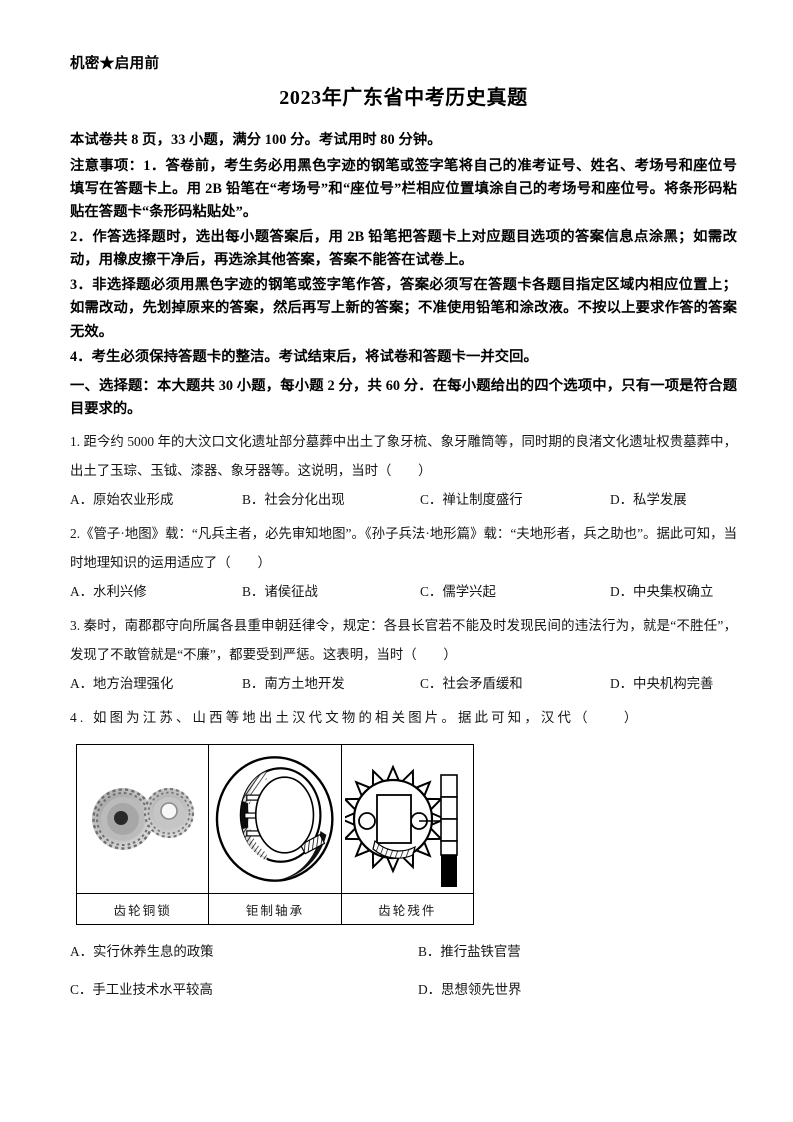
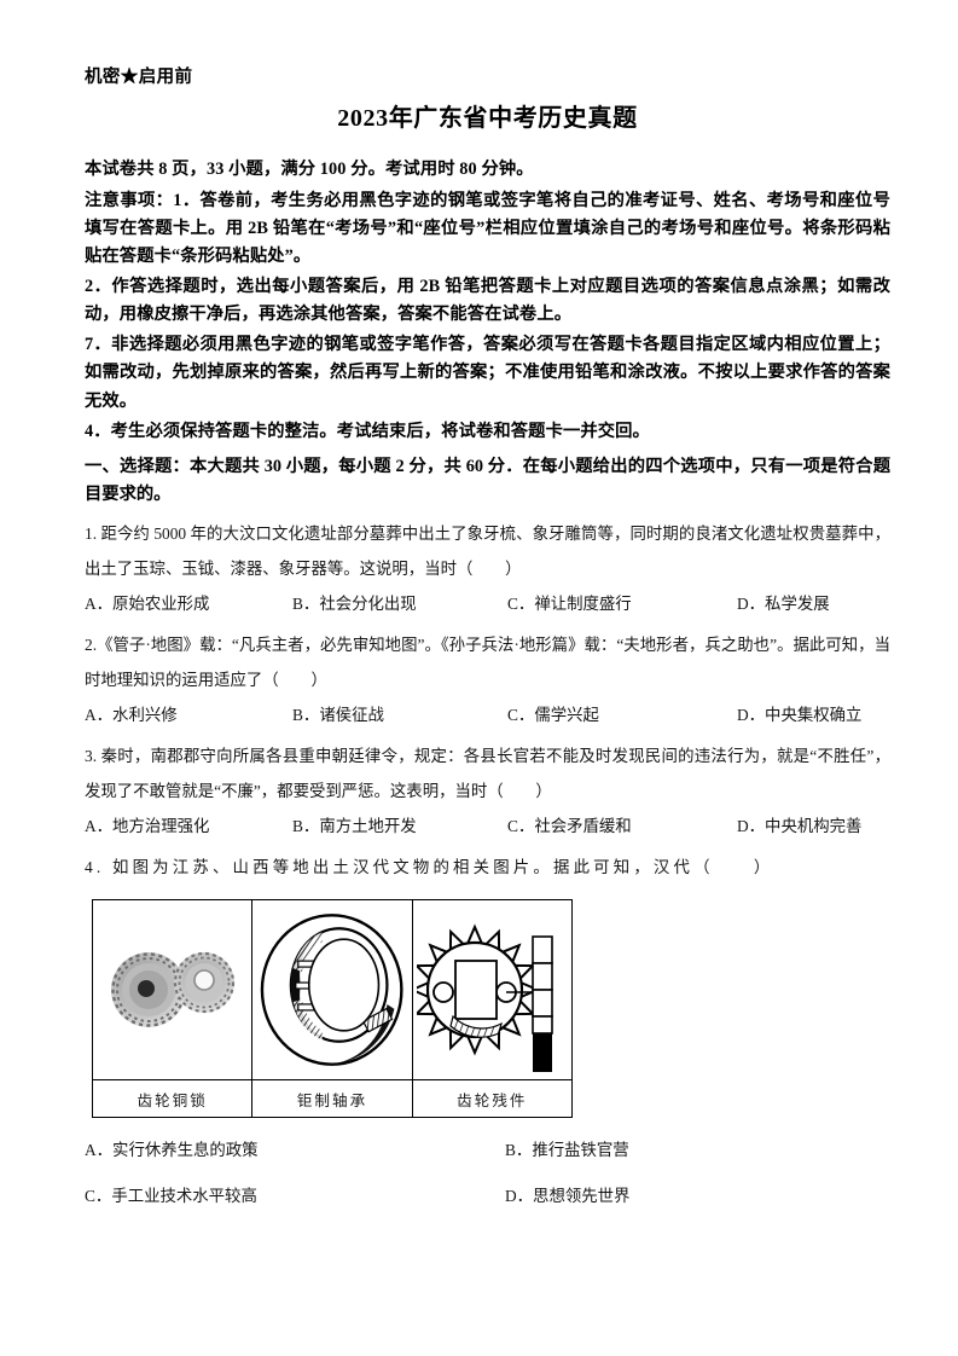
  机密★启用前
  2023年广东省中考历史真题
  本试卷共 8 页，33 小题，满分 100 分。考试用时 80 分钟。
  注意事项：1．答卷前，考生务必用黑色字迹的钢笔或签字笔将自己的准考证号、姓名、考场号和座位号填写在答题卡上。用 2B 铅笔在“考场号”和“座位号”栏相应位置填涂自己的考场号和座位号。将条形码粘贴在答题卡“条形码粘贴处”。
  2．作答选择题时，选出每小题答案后，用 2B 铅笔把答题卡上对应题目选项的答案信息点涂黑；如需改动，用橡皮擦干净后，再选涂其他答案，答案不能答在试卷上。
- 3．非选择题必须用黑色字迹的钢笔或签字笔作答，答案必须写在答题卡各题目指定区域内相应位置上；如需改动，先划掉原来的答案，然后再写上新的答案；不准使用铅笔和涂改液。不按以上要求作答的答案无效。
+ 7．非选择题必须用黑色字迹的钢笔或签字笔作答，答案必须写在答题卡各题目指定区域内相应位置上；如需改动，先划掉原来的答案，然后再写上新的答案；不准使用铅笔和涂改液。不按以上要求作答的答案无效。
  4．考生必须保持答题卡的整洁。考试结束后，将试卷和答题卡一并交回。
  一、选择题：本大题共 30 小题，每小题 2 分，共 60 分．在每小题给出的四个选项中，只有一项是符合题目要求的。
  1. 距今约 5000 年的大汶口文化遗址部分墓葬中出土了象牙梳、象牙雕筒等，同时期的良渚文化遗址权贵墓葬中，出土了玉琮、玉钺、漆器、象牙器等。这说明，当时（ ）
  A．原始农业形成
  B．社会分化出现
  C．禅让制度盛行
  D．私学发展
  2.《管子·地图》载：“凡兵主者，必先审知地图”。《孙子兵法·地形篇》载：“夫地形者，兵之助也”。据此可知，当时地理知识的运用适应了（ ）
  A．水利兴修
  B．诸侯征战
  C．儒学兴起
  D．中央集权确立
  3. 秦时，南郡郡守向所属各县重申朝廷律令，规定：各县长官若不能及时发现民间的违法行为，就是“不胜任”，发现了不敢管就是“不廉”，都要受到严惩。这表明，当时（ ）
  A．地方治理强化
  B．南方土地开发
  C．社会矛盾缓和
  D．中央机构完善
  4. 如图为江苏、山西等地出土汉代文物的相关图片。据此可知，汉代（ ）
  齿轮铜锁	钜制轴承	齿轮残件
  A．实行休养生息的政策
  B．推行盐铁官营
  C．手工业技术水平较高
  D．思想领先世界
